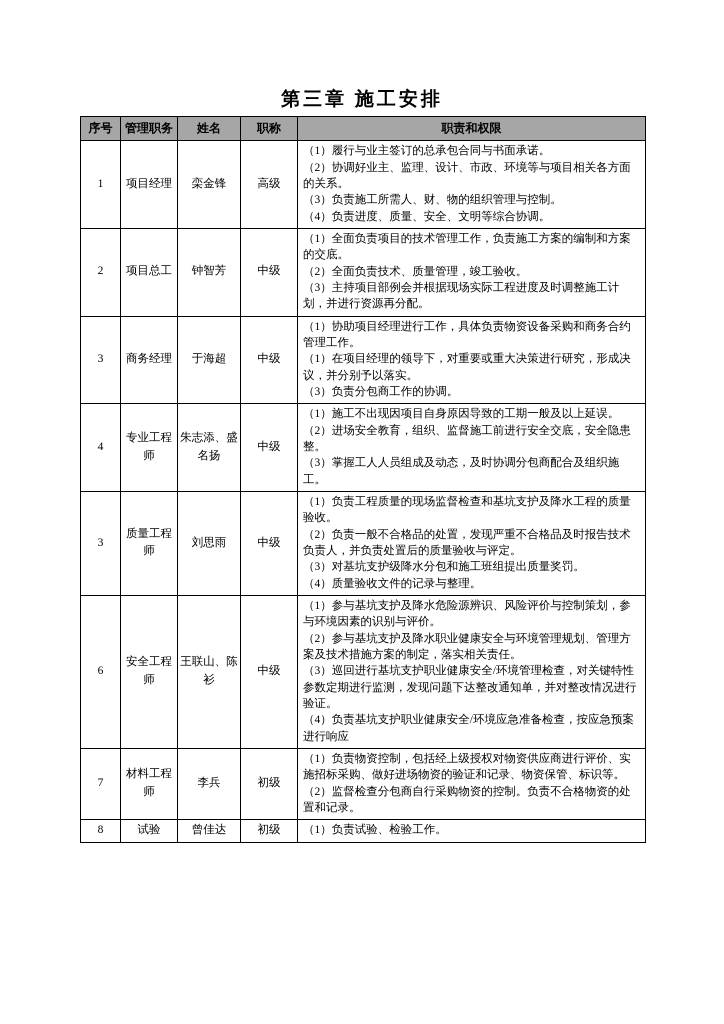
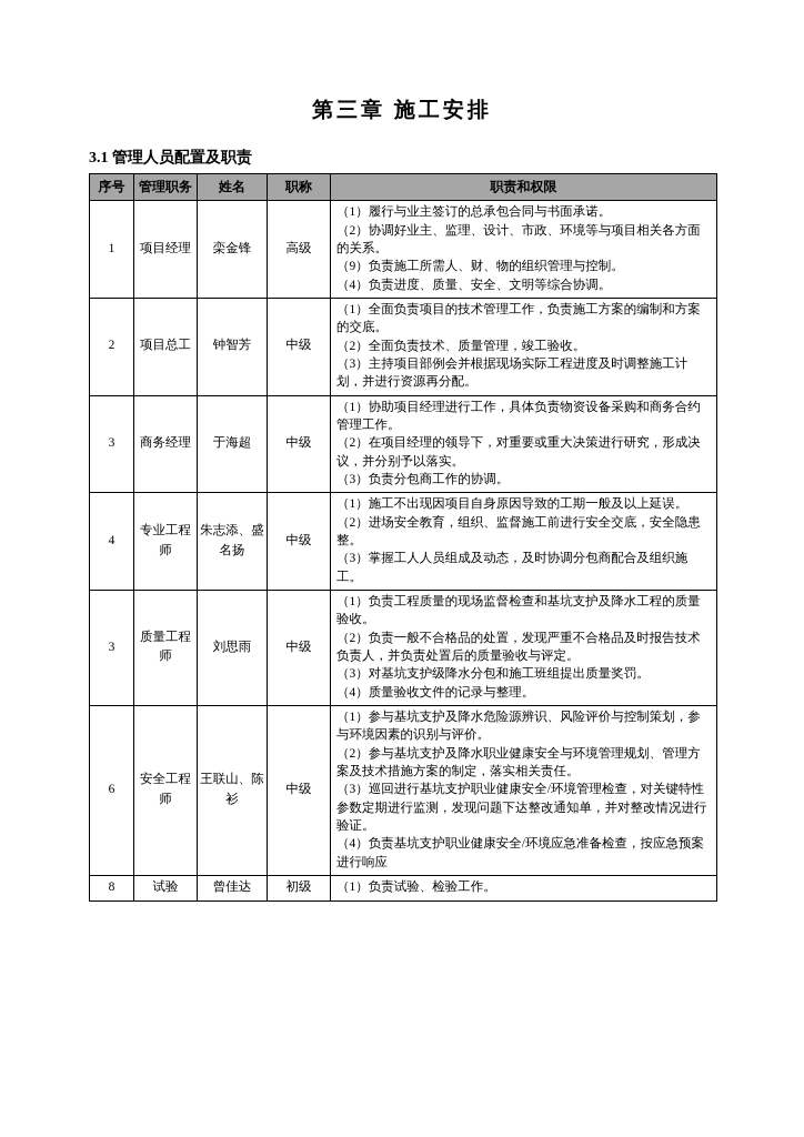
  第三章 施工安排
+ 3.1 管理人员配置及职责
  序号	管理职务	姓名	职称	职责和权限
- 1	项目经理	栾金锋	高级	（1）履行与业主签订的总承包合同与书面承诺。（2）协调好业主、监理、设计、市政、环境等与项目相关各方面的关系。（3）负责施工所需人、财、物的组织管理与控制。（4）负责进度、质量、安全、文明等综合协调。
+ 1	项目经理	栾金锋	高级	（1）履行与业主签订的总承包合同与书面承诺。（2）协调好业主、监理、设计、市政、环境等与项目相关各方面的关系。（9）负责施工所需人、财、物的组织管理与控制。（4）负责进度、质量、安全、文明等综合协调。
  2	项目总工	钟智芳	中级	（1）全面负责项目的技术管理工作，负责施工方案的编制和方案的交底。（2）全面负责技术、质量管理，竣工验收。（3）主持项目部例会并根据现场实际工程进度及时调整施工计划，并进行资源再分配。
- 3	商务经理	于海超	中级	（1）协助项目经理进行工作，具体负责物资设备采购和商务合约管理工作。（1）在项目经理的领导下，对重要或重大决策进行研究，形成决议，并分别予以落实。（3）负责分包商工作的协调。
+ 3	商务经理	于海超	中级	（1）协助项目经理进行工作，具体负责物资设备采购和商务合约管理工作。（2）在项目经理的领导下，对重要或重大决策进行研究，形成决议，并分别予以落实。（3）负责分包商工作的协调。
  4	专业工程师	朱志添、盛名扬	中级	（1）施工不出现因项目自身原因导致的工期一般及以上延误。（2）进场安全教育，组织、监督施工前进行安全交底，安全隐患整。（3）掌握工人人员组成及动态，及时协调分包商配合及组织施工。
  3	质量工程师	刘思雨	中级	（1）负责工程质量的现场监督检查和基坑支护及降水工程的质量验收。（2）负责一般不合格品的处置，发现严重不合格品及时报告技术负责人，并负责处置后的质量验收与评定。（3）对基坑支护级降水分包和施工班组提出质量奖罚。（4）质量验收文件的记录与整理。
  6	安全工程师	王联山、陈衫	中级	（1）参与基坑支护及降水危险源辨识、风险评价与控制策划，参与环境因素的识别与评价。（2）参与基坑支护及降水职业健康安全与环境管理规划、管理方案及技术措施方案的制定，落实相关责任。（3）巡回进行基坑支护职业健康安全/环境管理检查，对关键特性参数定期进行监测，发现问题下达整改通知单，并对整改情况进行验证。（4）负责基坑支护职业健康安全/环境应急准备检查，按应急预案进行响应
- 7	材料工程师	李兵	初级	（1）负责物资控制，包括经上级授权对物资供应商进行评价、实施招标采购、做好进场物资的验证和记录、物资保管、标识等。（2）监督检查分包商自行采购物资的控制。负责不合格物资的处置和记录。
  8	试验	曾佳达	初级	（1）负责试验、检验工作。
